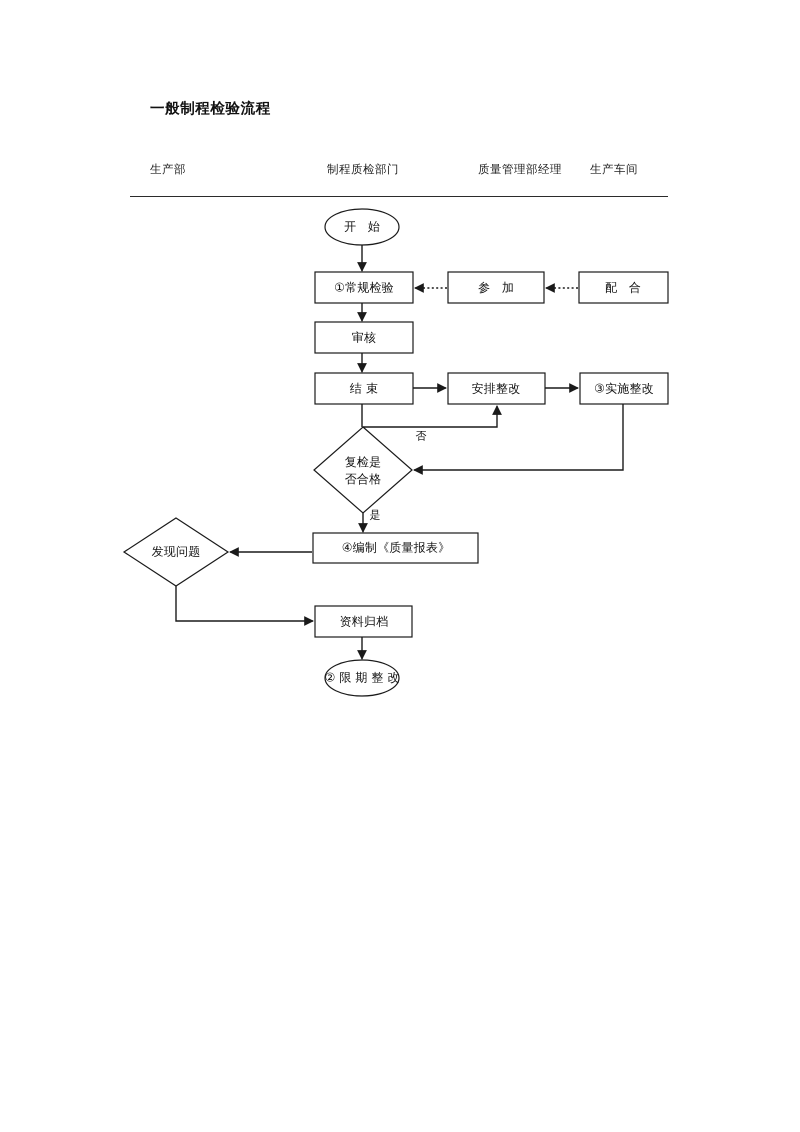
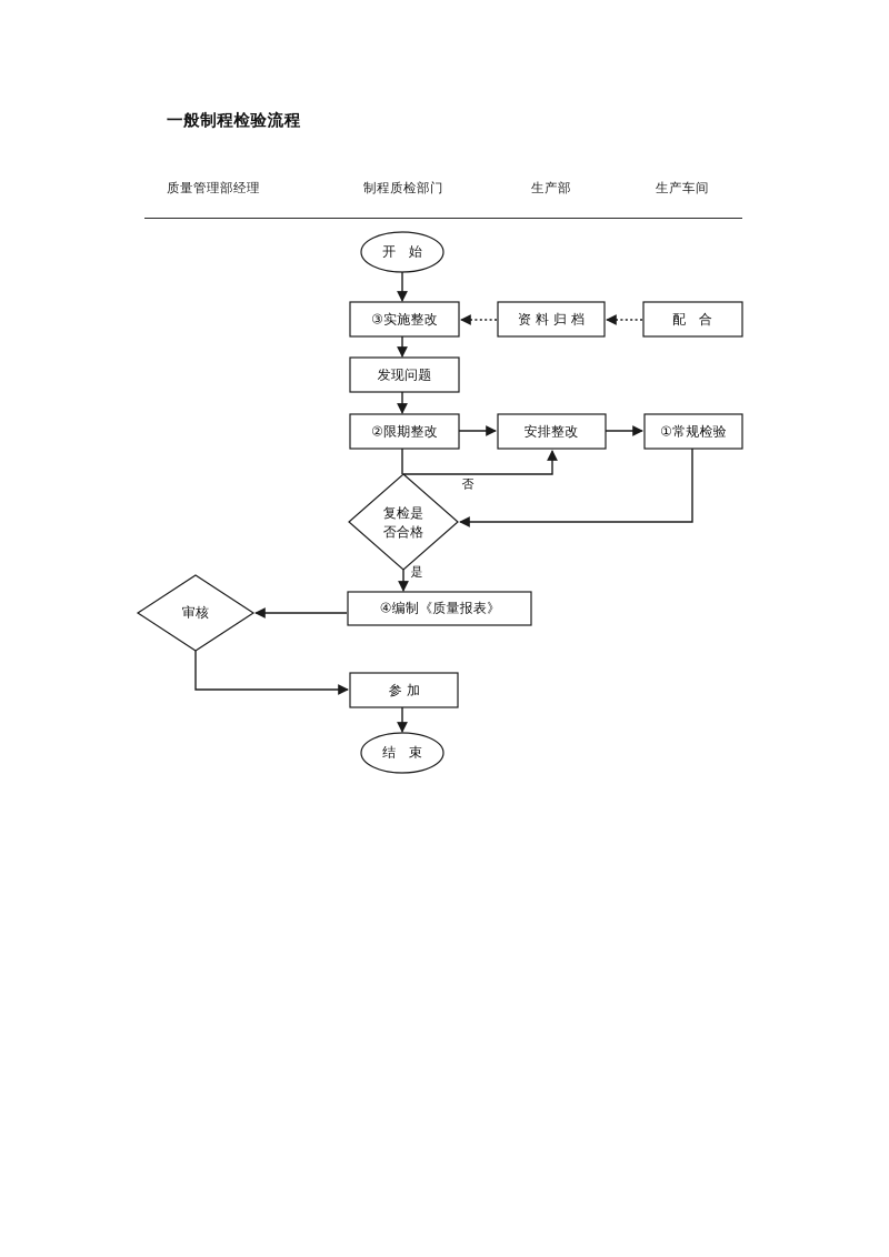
  一般制程检验流程
- 生产部
+ 质量管理部经理
  制程质检部门
- 质量管理部经理
+ 生产部
  生产车间
  开 始
- ①常规检验
+ ③实施整改
- 参 加
+ 资料归档
  配 合
- 审核
+ 发现问题
- 结 束
+ ②限期整改
  安排整改
- ③实施整改
+ ①常规检验
  复检是
  否合格
  ④编制《质量报表》
- 发现问题
+ 审核
- 资料归档
+ 参 加
- ②限期整改
+ 结 束
  否
  是
